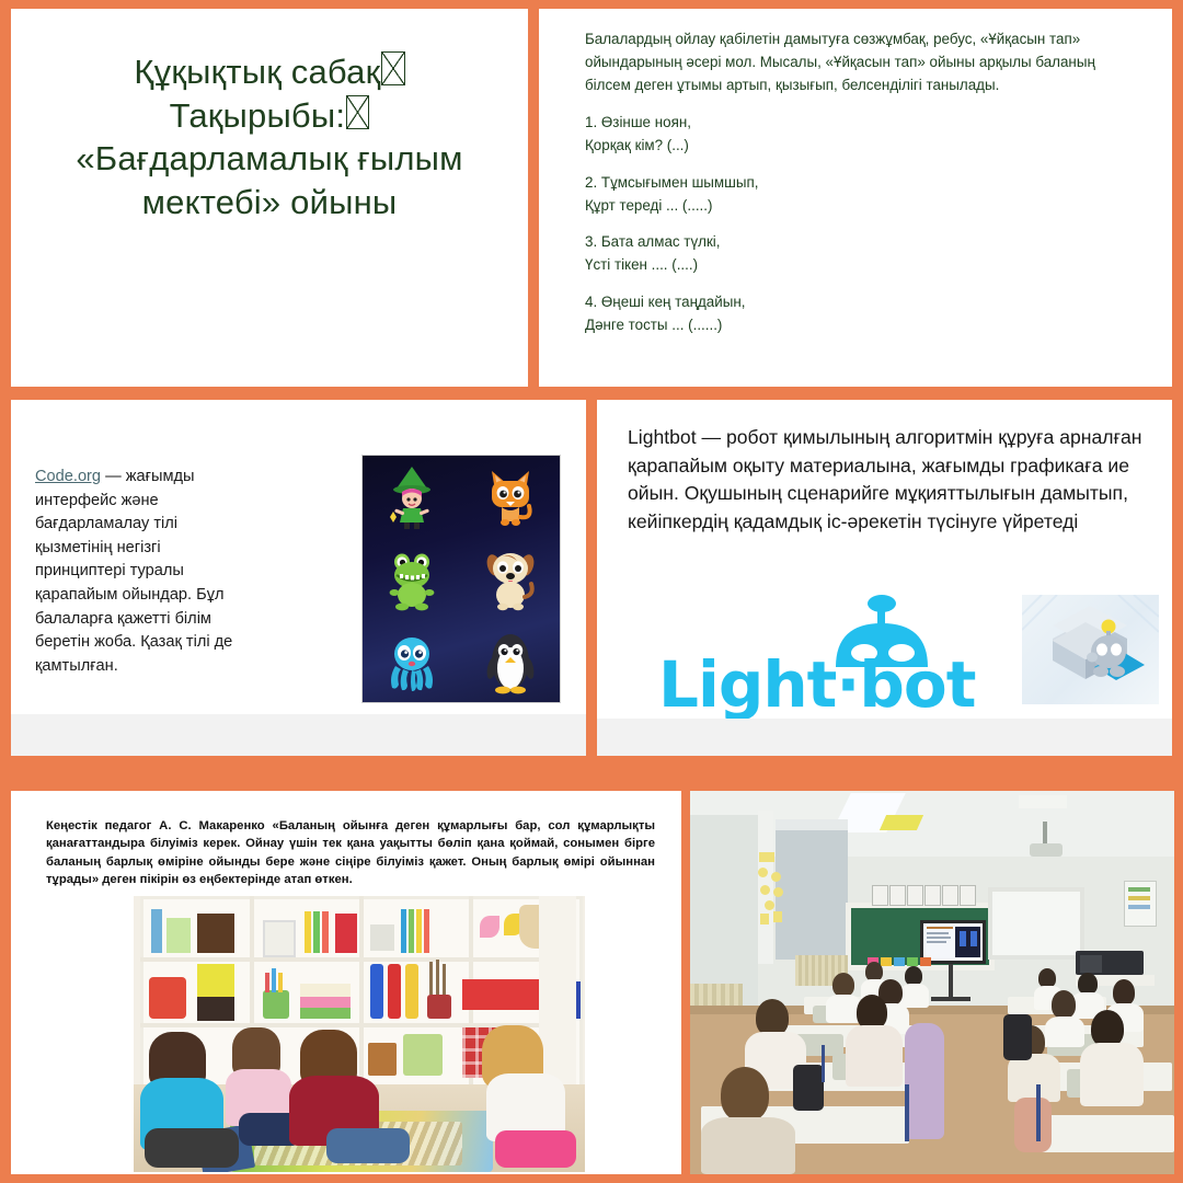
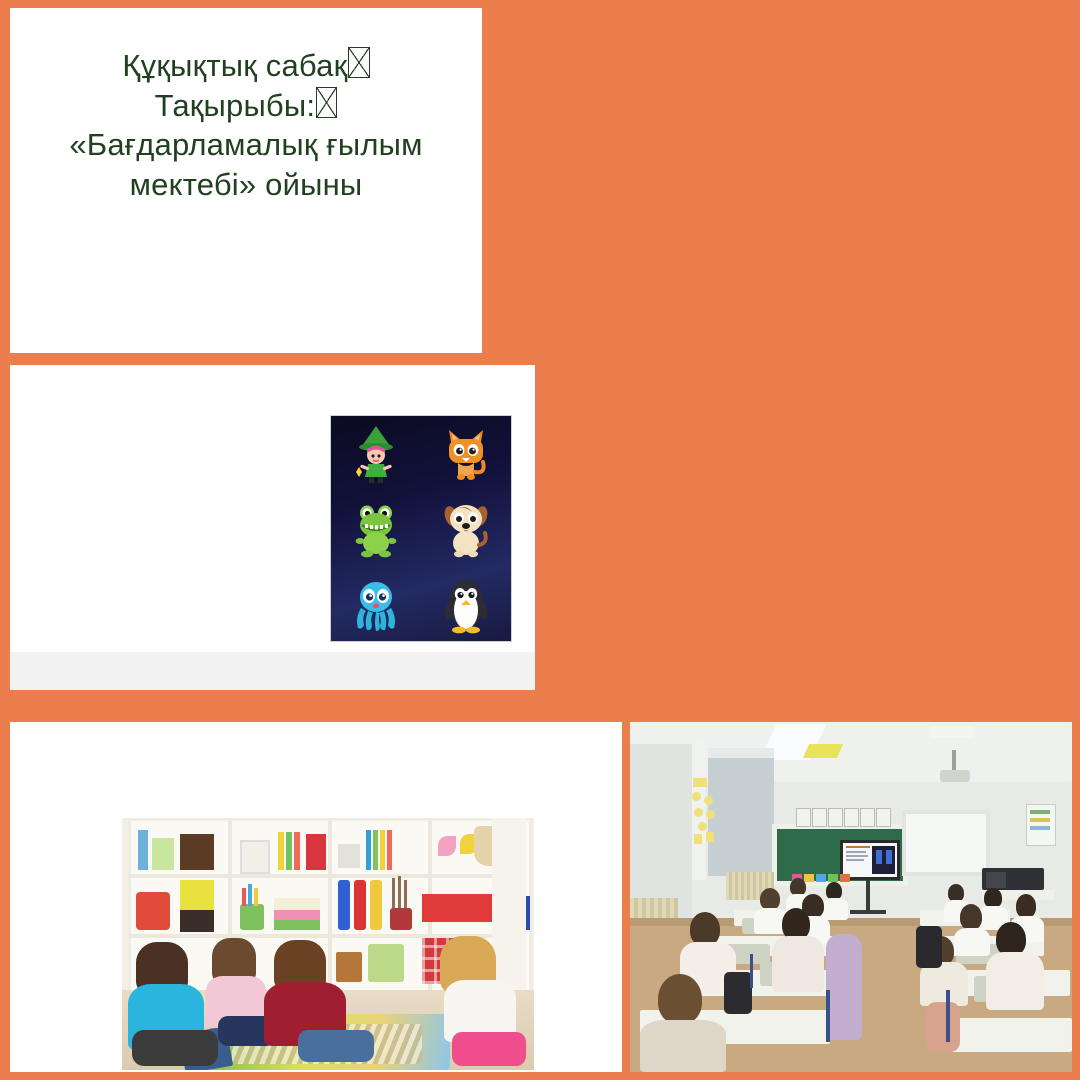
  Құқықтық сабақ Тақырыбы: «Бағдарламалық ғылым мектебі» ойыны
- Балалардың ойлау қабілетін дамытуға сөзжұмбақ, ребус, «Ұйқасын тап» ойындарының әсері мол. Мысалы, «Ұйқасын тап» ойыны арқылы баланың білсем деген ұтымы артып, қызығып, белсенділігі танылады.
- 1. Өзінше ноян,
- Қорқақ кім? (...)
- 2. Тұмсығымен шымшып,
- Құрт тереді ... (.....)
- 3. Бата алмас түлкі,
- Үсті тікен .... (....)
- 4. Өңеші кең таңдайын,
- Дәнге тосты ... (......)
- Code.org — жағымды интерфейс және бағдарламалау тілі қызметінің негізгі принциптері туралы қарапайым ойындар. Бұл балаларға қажетті білім беретін жоба. Қазақ тілі де қамтылған.
- Lightbot — робот қимылының алгоритмін құруға арналған қарапайым оқыту материалына, жағымды графикаға ие ойын. Оқушының сценарийге мұқияттылығын дамытып, кейіпкердің қадамдық іс-әрекетін түсінуге үйретеді
- Light·bot
- Кеңестік педагог А. С. Макаренко «Баланың ойынға деген құмарлығы бар, сол құмарлықты қанағаттандыра білуіміз керек. Ойнау үшін тек қана уақытты бөліп қана қоймай, сонымен бірге баланың барлық өміріне ойынды бере және сіңіре білуіміз қажет. Оның барлық өмірі ойыннан тұрады» деген пікірін өз еңбектерінде атап өткен.
